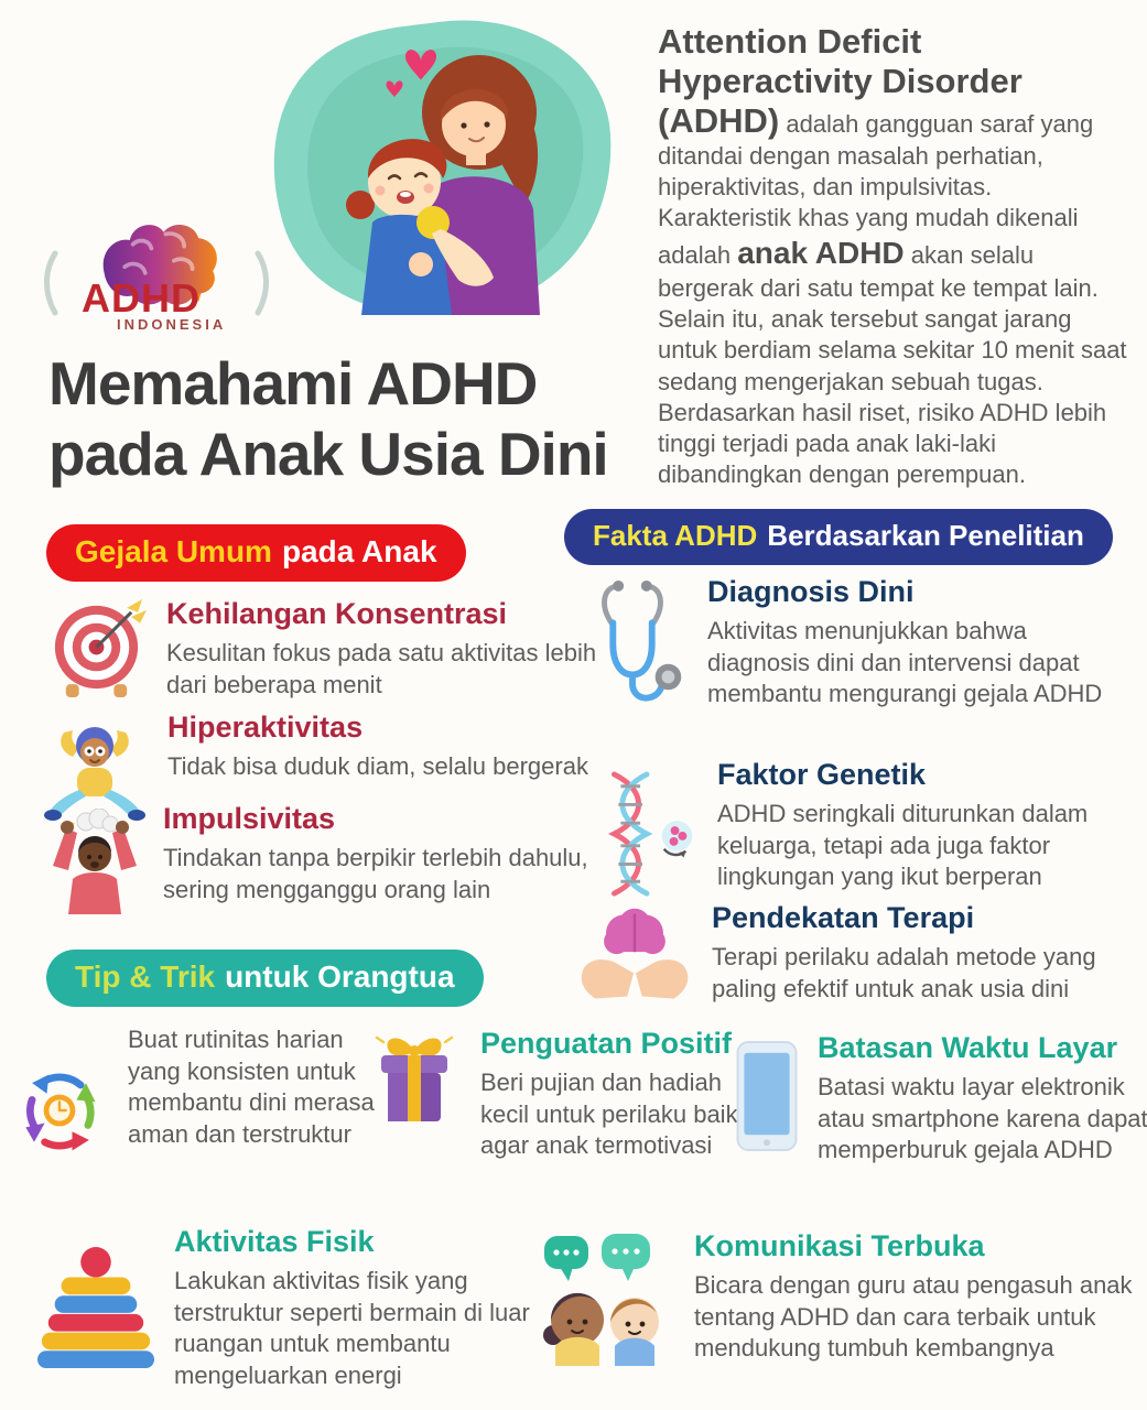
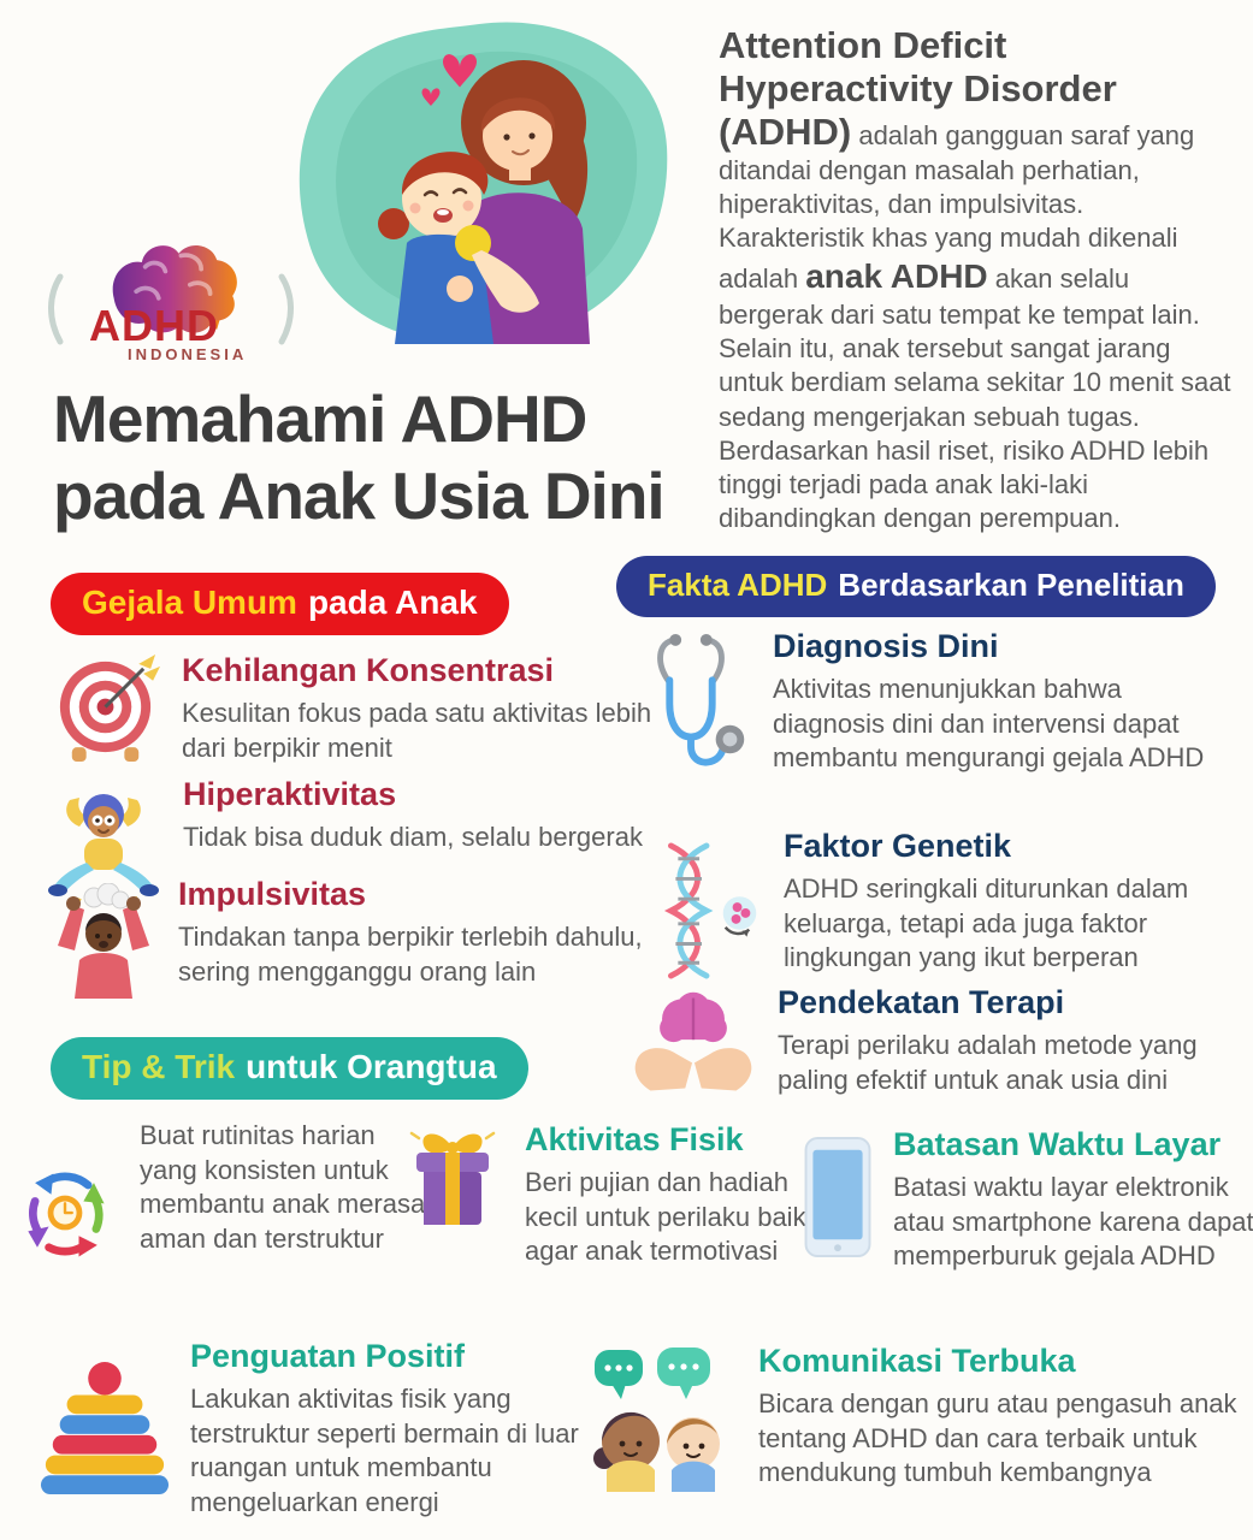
  ADHD
  INDONESIA
  Attention Deficit Hyperactivity Disorder (ADHD) adalah gangguan saraf yang ditandai dengan masalah perhatian, hiperaktivitas, dan impulsivitas. Karakteristik khas yang mudah dikenali adalah anak ADHD akan selalu bergerak dari satu tempat ke tempat lain. Selain itu, anak tersebut sangat jarang untuk berdiam selama sekitar 10 menit saat sedang mengerjakan sebuah tugas. Berdasarkan hasil riset, risiko ADHD lebih tinggi terjadi pada anak laki-laki dibandingkan dengan perempuan.
  Memahami ADHD
  pada Anak Usia Dini
  Gejala Umum
  pada Anak
  Kehilangan Konsentrasi
- Kesulitan fokus pada satu aktivitas lebih dari beberapa menit
+ Kesulitan fokus pada satu aktivitas lebih dari berpikir menit
  Hiperaktivitas
  Tidak bisa duduk diam, selalu bergerak
  Impulsivitas
  Tindakan tanpa berpikir terlebih dahulu, sering mengganggu orang lain
  Fakta ADHD
  Berdasarkan Penelitian
  Diagnosis Dini
  Aktivitas menunjukkan bahwa diagnosis dini dan intervensi dapat membantu mengurangi gejala ADHD
  Faktor Genetik
  ADHD seringkali diturunkan dalam keluarga, tetapi ada juga faktor lingkungan yang ikut berperan
  Pendekatan Terapi
  Terapi perilaku adalah metode yang paling efektif untuk anak usia dini
  Tip & Trik
  untuk Orangtua
- Buat rutinitas harian yang konsisten untuk membantu dini merasa aman dan terstruktur
+ Buat rutinitas harian yang konsisten untuk membantu anak merasa aman dan terstruktur
- Penguatan Positif
+ Aktivitas Fisik
  Beri pujian dan hadiah kecil untuk perilaku baik agar anak termotivasi
  Batasan Waktu Layar
  Batasi waktu layar elektronik atau smartphone karena dapat memperburuk gejala ADHD
- Aktivitas Fisik
+ Penguatan Positif
  Lakukan aktivitas fisik yang terstruktur seperti bermain di luar ruangan untuk membantu mengeluarkan energi
  Komunikasi Terbuka
  Bicara dengan guru atau pengasuh anak tentang ADHD dan cara terbaik untuk mendukung tumbuh kembangnya
